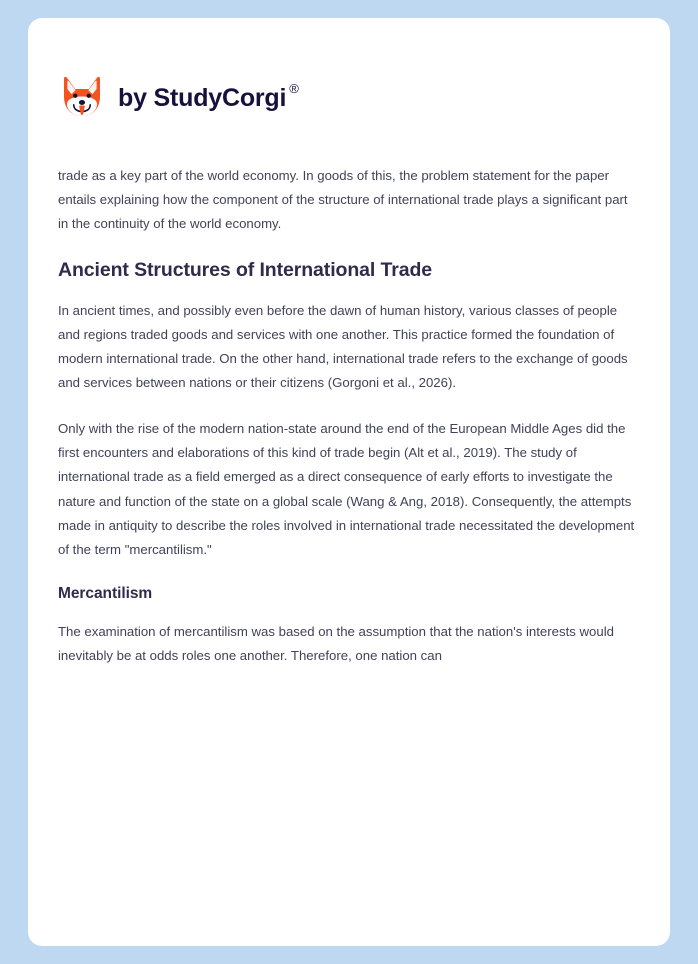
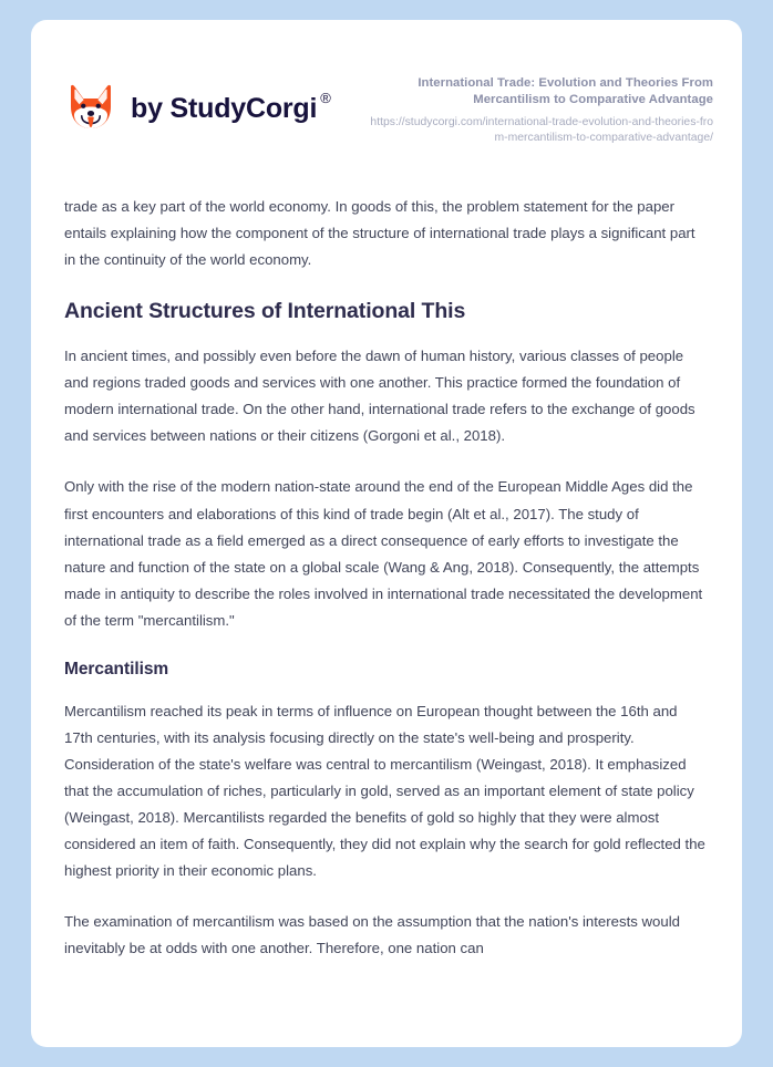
  by StudyCorgi
  ®
+ International Trade: Evolution and Theories From Mercantilism to Comparative Advantage
+ https://studycorgi.com/international-trade-evolution-and-theories-from-mercantilism-to-comparative-advantage/
  trade as a key part of the world economy. In goods of this, the problem statement for the paper entails explaining how the component of the structure of international trade plays a significant part in the continuity of the world economy.
- Ancient Structures of International Trade
+ Ancient Structures of International This
- In ancient times, and possibly even before the dawn of human history, various classes of people and regions traded goods and services with one another. This practice formed the foundation of modern international trade. On the other hand, international trade refers to the exchange of goods and services between nations or their citizens (Gorgoni et al., 2026).
+ In ancient times, and possibly even before the dawn of human history, various classes of people and regions traded goods and services with one another. This practice formed the foundation of modern international trade. On the other hand, international trade refers to the exchange of goods and services between nations or their citizens (Gorgoni et al., 2018).
- Only with the rise of the modern nation-state around the end of the European Middle Ages did the first encounters and elaborations of this kind of trade begin (Alt et al., 2019). The study of international trade as a field emerged as a direct consequence of early efforts to investigate the nature and function of the state on a global scale (Wang & Ang, 2018). Consequently, the attempts made in antiquity to describe the roles involved in international trade necessitated the development of the term "mercantilism."
+ Only with the rise of the modern nation-state around the end of the European Middle Ages did the first encounters and elaborations of this kind of trade begin (Alt et al., 2017). The study of international trade as a field emerged as a direct consequence of early efforts to investigate the nature and function of the state on a global scale (Wang & Ang, 2018). Consequently, the attempts made in antiquity to describe the roles involved in international trade necessitated the development of the term "mercantilism."
  Mercantilism
+ Mercantilism reached its peak in terms of influence on European thought between the 16th and 17th centuries, with its analysis focusing directly on the state's well-being and prosperity. Consideration of the state's welfare was central to mercantilism (Weingast, 2018). It emphasized that the accumulation of riches, particularly in gold, served as an important element of state policy (Weingast, 2018). Mercantilists regarded the benefits of gold so highly that they were almost considered an item of faith. Consequently, they did not explain why the search for gold reflected the highest priority in their economic plans.
- The examination of mercantilism was based on the assumption that the nation's interests would inevitably be at odds roles one another. Therefore, one nation can
+ The examination of mercantilism was based on the assumption that the nation's interests would inevitably be at odds with one another. Therefore, one nation can
